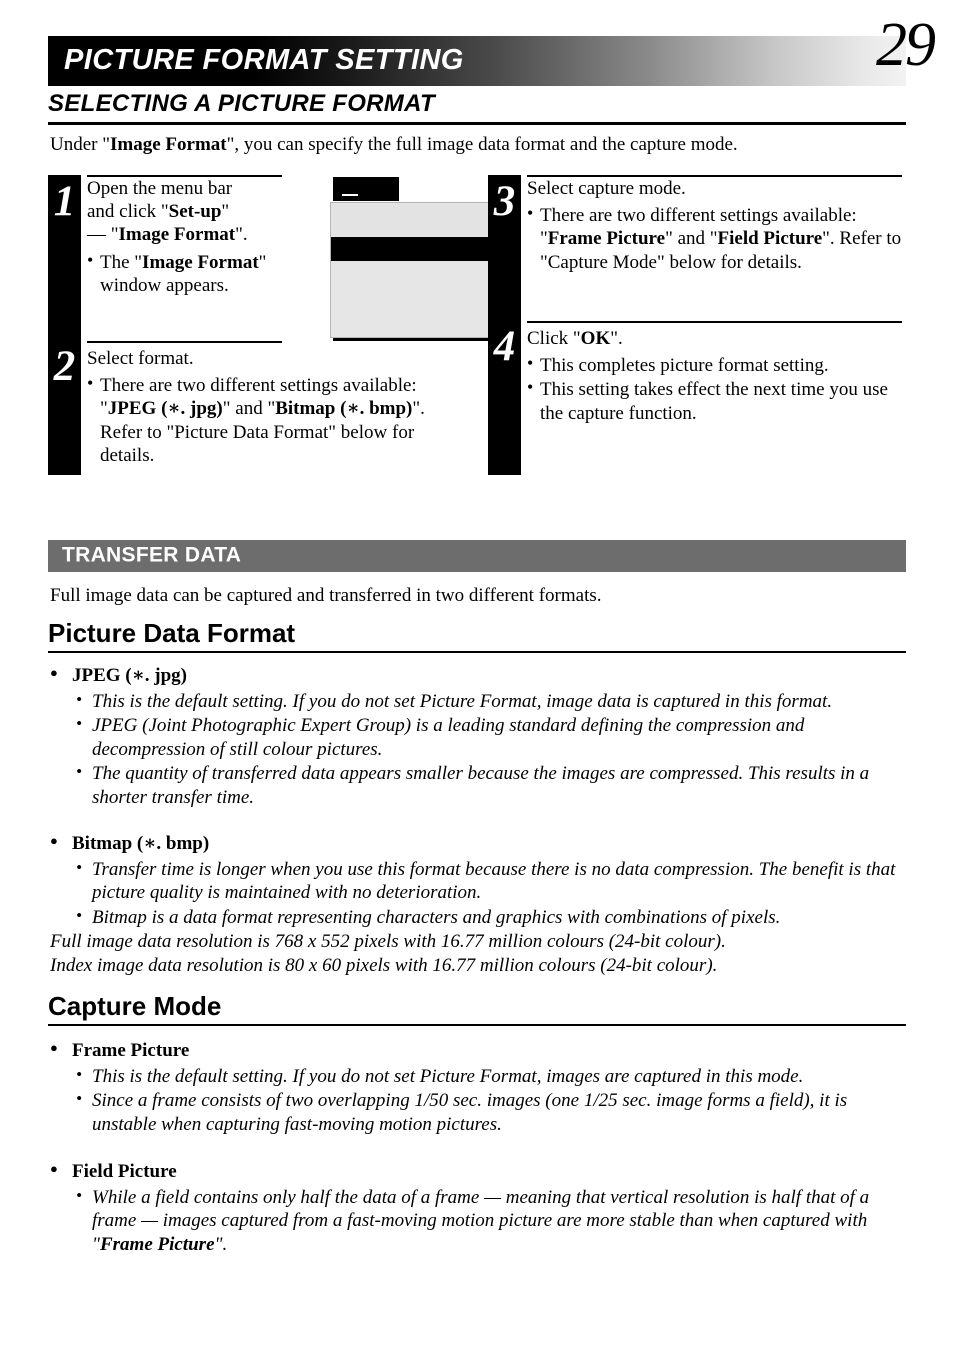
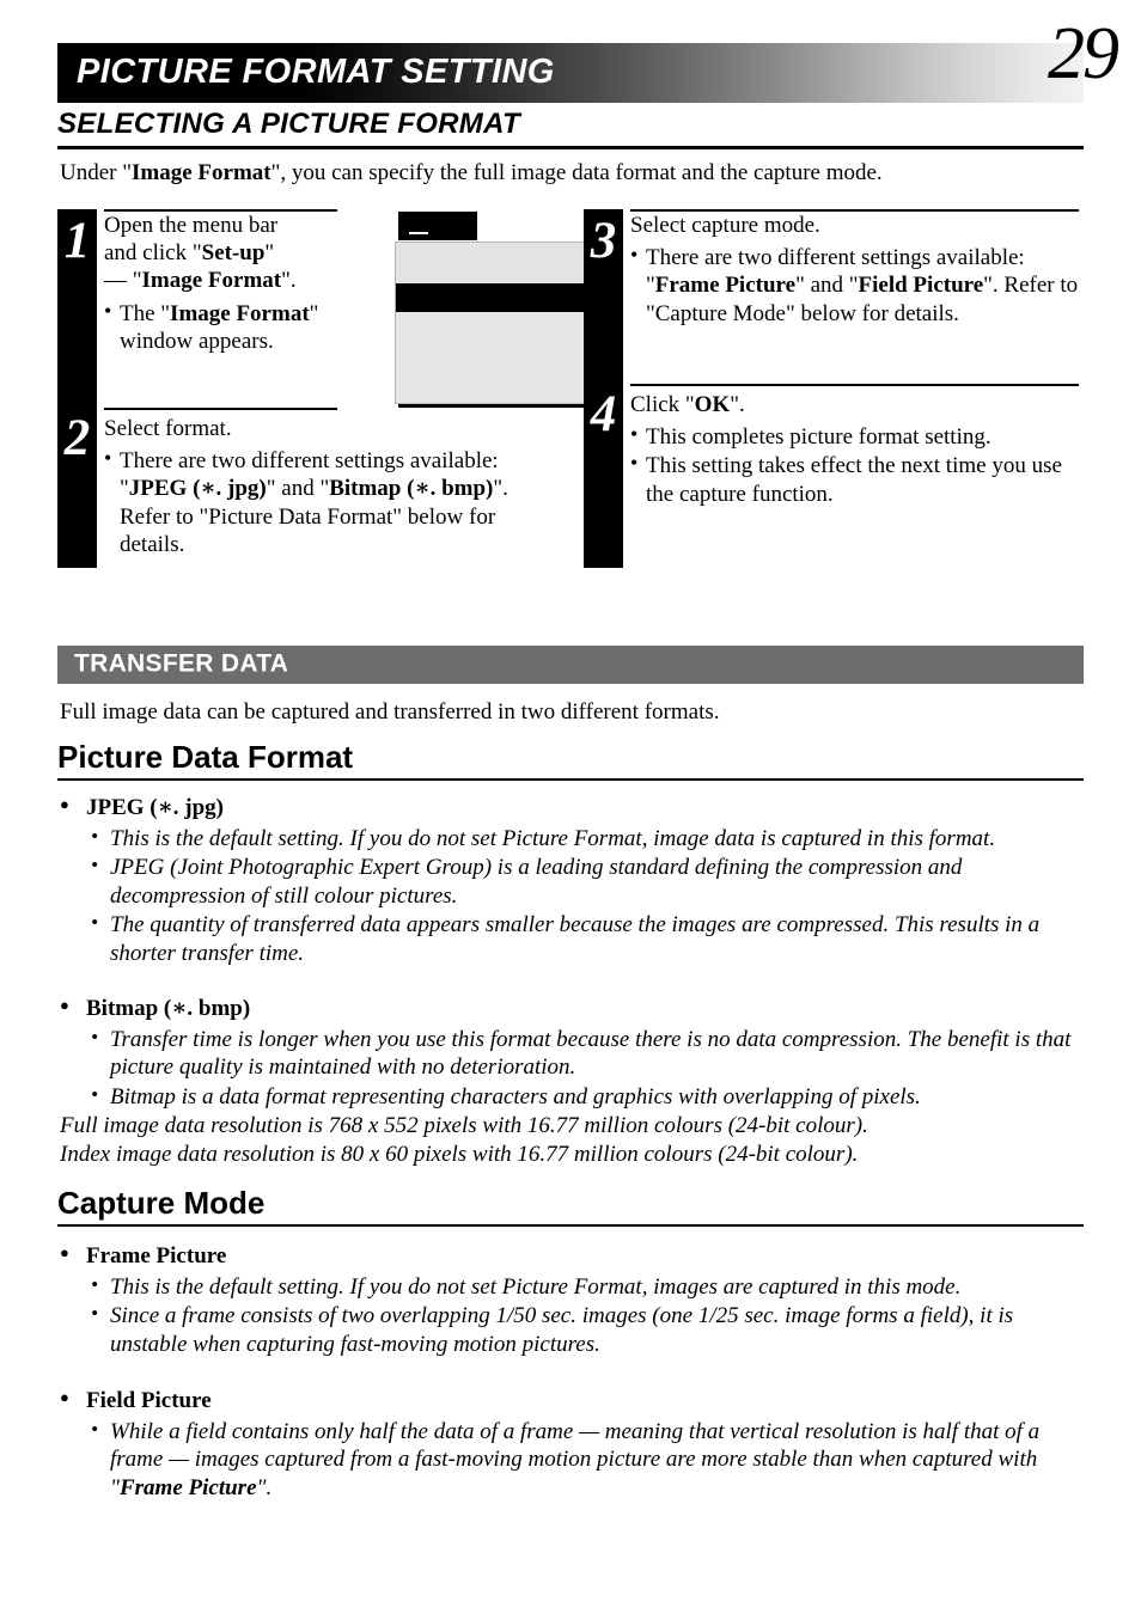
  PICTURE FORMAT SETTING
  29
  SELECTING A PICTURE FORMAT
  Under "Image Format", you can specify the full image data format and the capture mode.
  1
  2
  Open the menu bar
  and click "Set-up"
  — "Image Format".
  The "Image Format" window appears.
  Select format.
  There are two different settings available: "JPEG (∗. jpg)" and "Bitmap (∗. bmp)". Refer to "Picture Data Format" below for details.
  3
  4
  Select capture mode.
  There are two different settings available: "Frame Picture" and "Field Picture". Refer to "Capture Mode" below for details.
  Click "OK".
  This completes picture format setting.
  This setting takes effect the next time you use the capture function.
  TRANSFER DATA
  Full image data can be captured and transferred in two different formats.
  Picture Data Format
  JPEG (∗. jpg)
  This is the default setting. If you do not set Picture Format, image data is captured in this format.
  JPEG (Joint Photographic Expert Group) is a leading standard defining the compression and decompression of still colour pictures.
  The quantity of transferred data appears smaller because the images are compressed. This results in a shorter transfer time.
  Bitmap (∗. bmp)
  Transfer time is longer when you use this format because there is no data compression. The benefit is that picture quality is maintained with no deterioration.
- Bitmap is a data format representing characters and graphics with combinations of pixels.
+ Bitmap is a data format representing characters and graphics with overlapping of pixels.
  Full image data resolution is 768 x 552 pixels with 16.77 million colours (24-bit colour).
  Index image data resolution is 80 x 60 pixels with 16.77 million colours (24-bit colour).
  Capture Mode
  Frame Picture
  This is the default setting. If you do not set Picture Format, images are captured in this mode.
  Since a frame consists of two overlapping 1/50 sec. images (one 1/25 sec. image forms a field), it is unstable when capturing fast-moving motion pictures.
  Field Picture
  While a field contains only half the data of a frame — meaning that vertical resolution is half that of a frame — images captured from a fast-moving motion picture are more stable than when captured with "Frame Picture".
